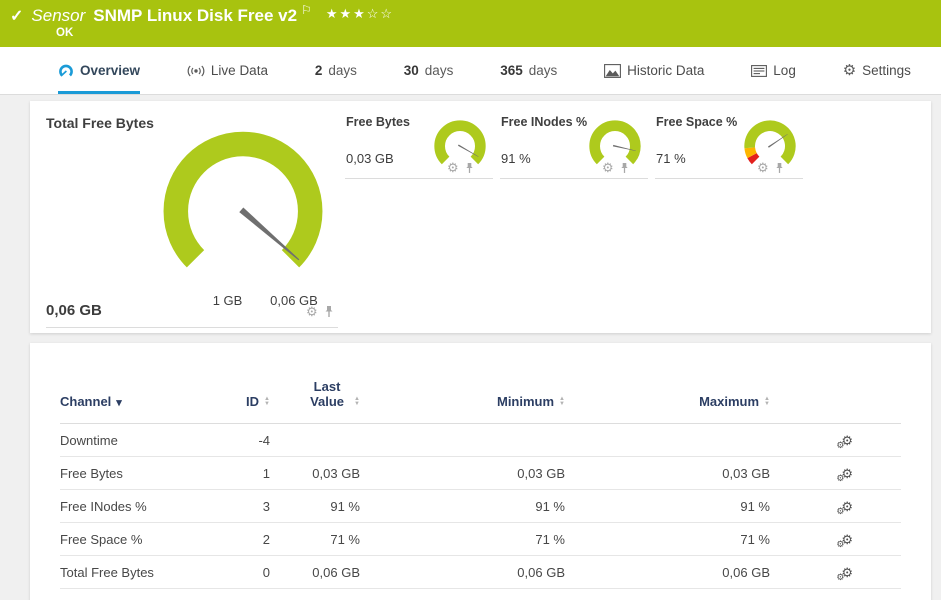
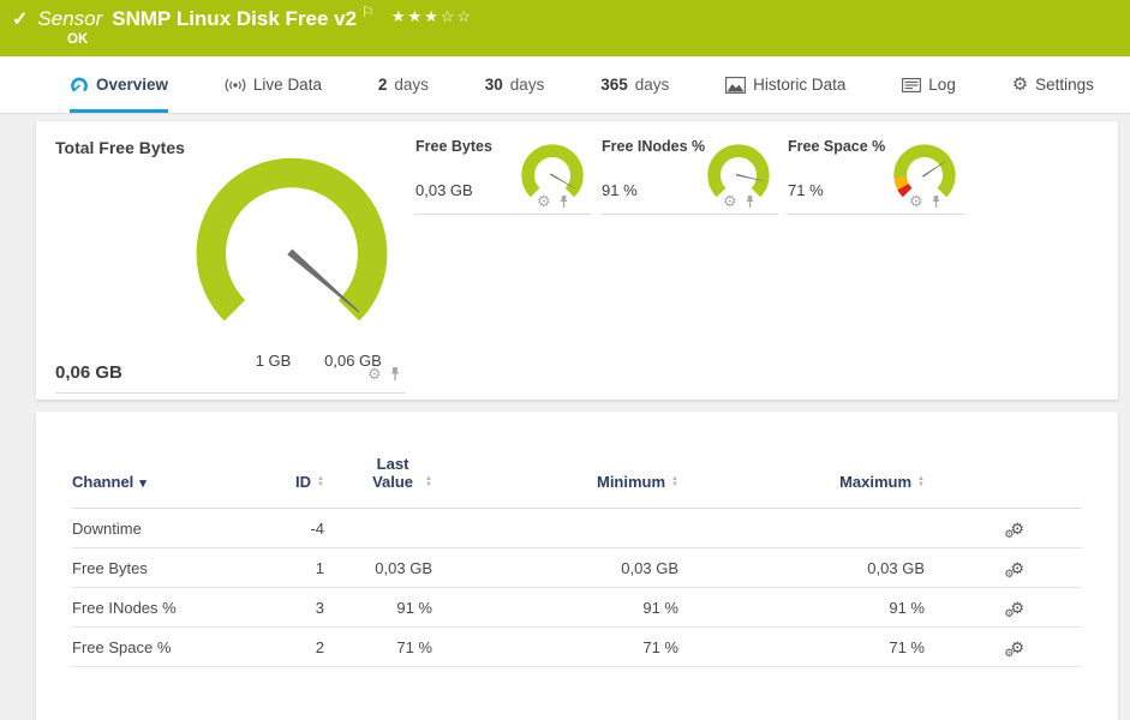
  ✓
  Sensor
  SNMP Linux Disk Free v2
  ⚐
  ★★★☆☆
  OK
  Overview
  Live Data
  2
  days
  30
  days
  365
  days
  Historic Data
  Log
  ⚙
  Settings
  Total Free Bytes
  1 GB
  0,06 GB
  0,06 GB
  ⚙
  Free Bytes
  0,03 GB
  ⚙
  Free INodes %
  91 %
  ⚙
  Free Space %
  71 %
  ⚙
  Channel ▾	ID	Last Value	Minimum	Maximum
  Downtime	-4				⚙⚙
  Free Bytes	1	0,03 GB	0,03 GB	0,03 GB	⚙⚙
  Free INodes %	3	91 %	91 %	91 %	⚙⚙
  Free Space %	2	71 %	71 %	71 %	⚙⚙
- Total Free Bytes	0	0,06 GB	0,06 GB	0,06 GB	⚙⚙
